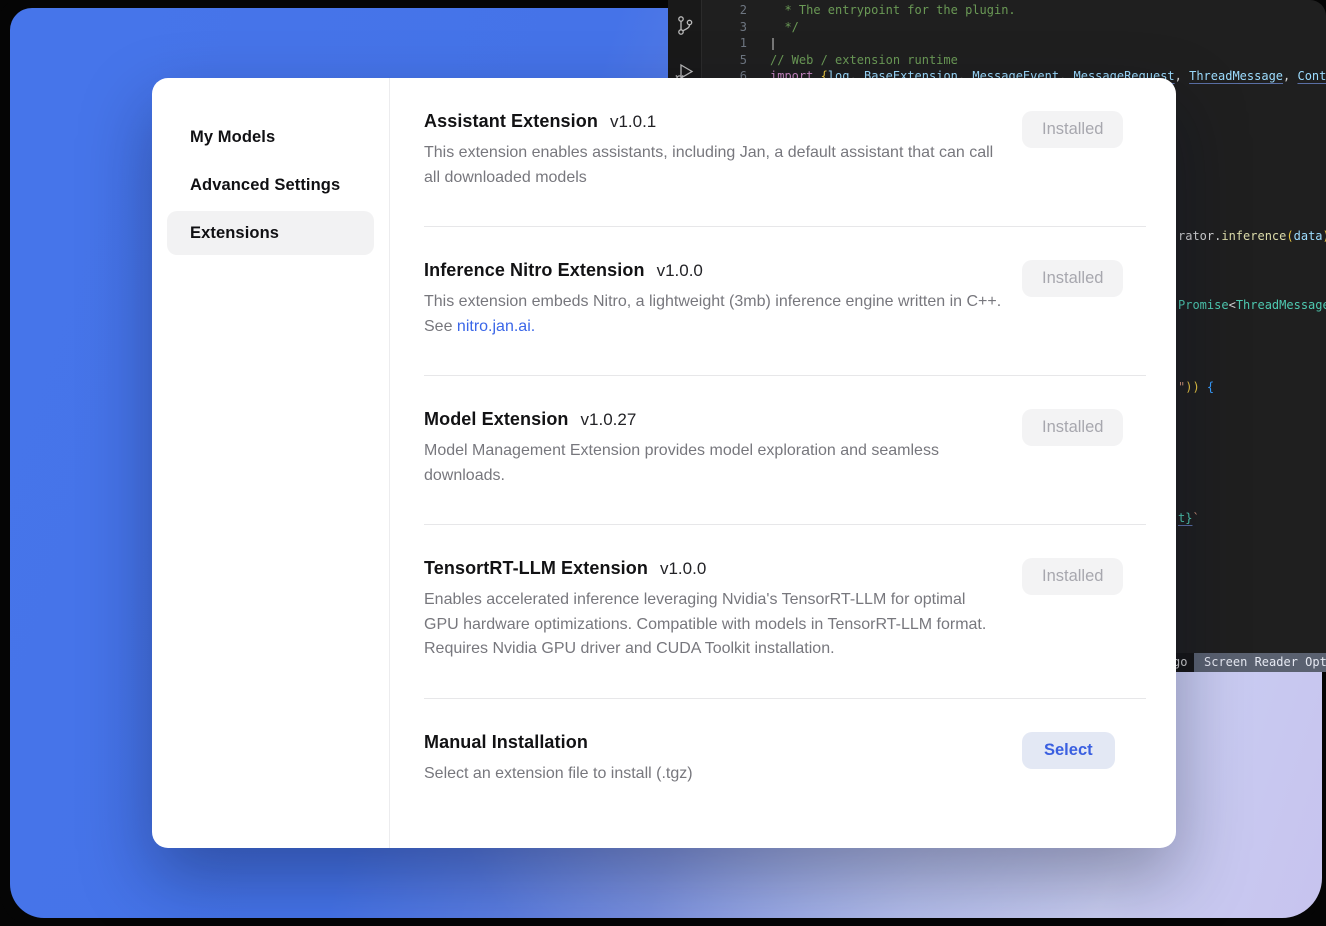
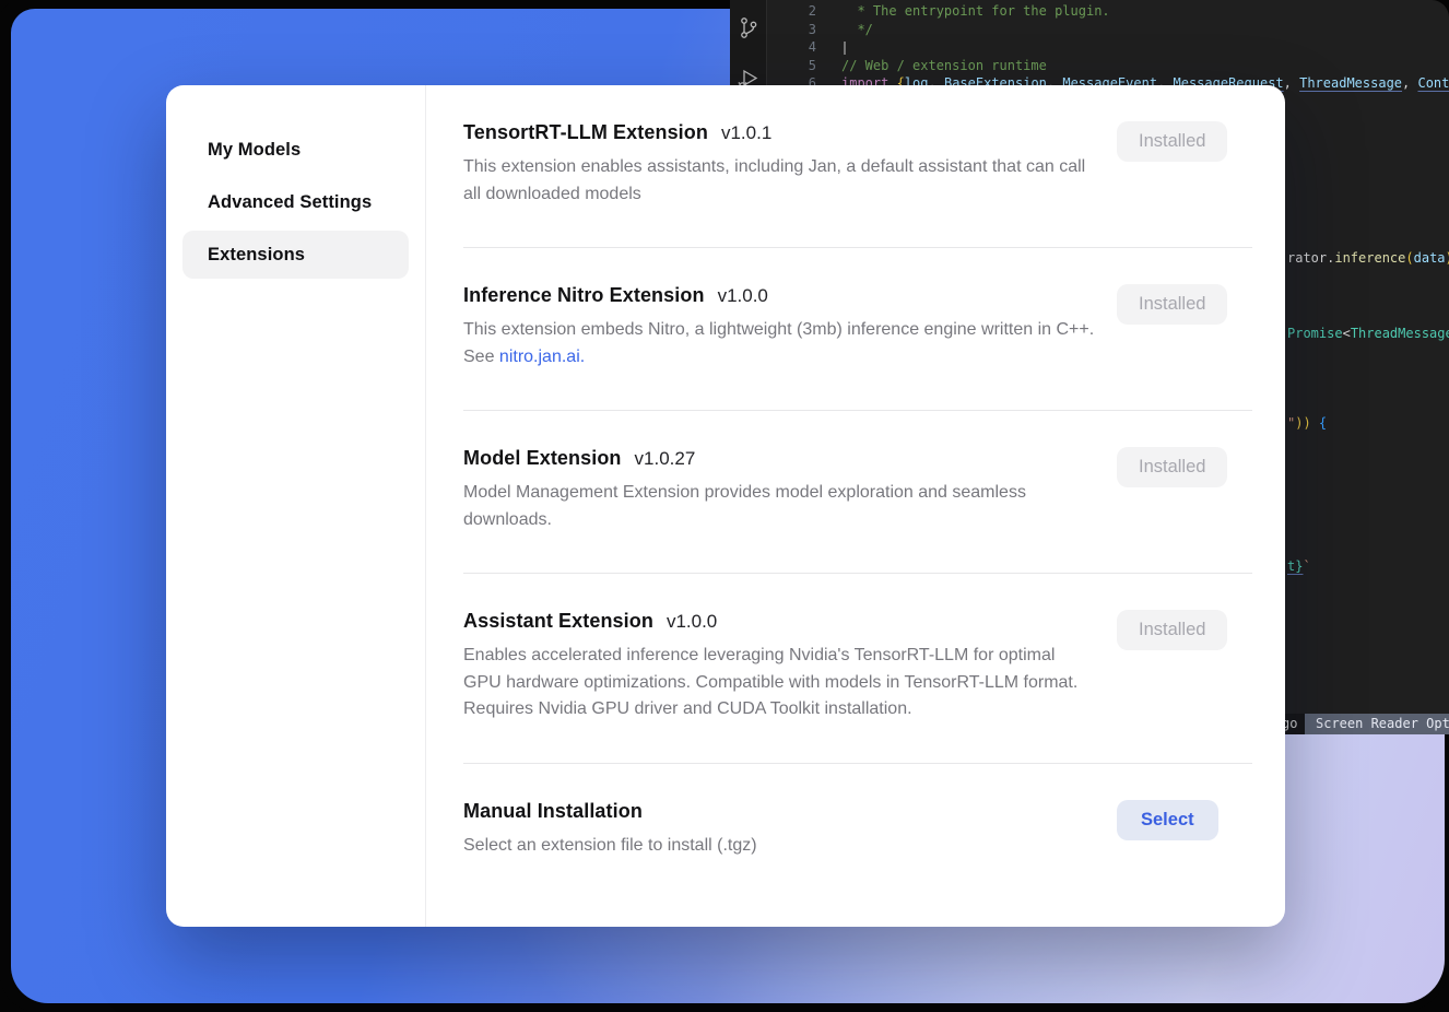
  2
  * The entrypoint for the plugin.
  3
  */
- 1
+ 4
  5
  // Web / extension runtime
  6
  import {log, BaseExtension, MessageEvent, MessageRequest, ThreadMessage, Cont
  rator.inference(data
  Promise<ThreadMessag
  ")) {
  t}`
  go
  Screen Reader Opt
  My Models
  Advanced Settings
  Extensions
- Assistant Extension
+ TensortRT-LLM Extension
  v1.0.1
  This extension enables assistants, including Jan, a default assistant that can call all downloaded models
  Installed
  Inference Nitro Extension
  v1.0.0
  This extension embeds Nitro, a lightweight (3mb) inference engine written in C++. See nitro.jan.ai.
  Installed
  Model Extension
  v1.0.27
  Model Management Extension provides model exploration and seamless downloads.
  Installed
- TensortRT-LLM Extension
+ Assistant Extension
  v1.0.0
  Enables accelerated inference leveraging Nvidia's TensorRT-LLM for optimal GPU hardware optimizations. Compatible with models in TensorRT-LLM format. Requires Nvidia GPU driver and CUDA Toolkit installation.
  Installed
  Manual Installation
  Select an extension file to install (.tgz)
  Select
